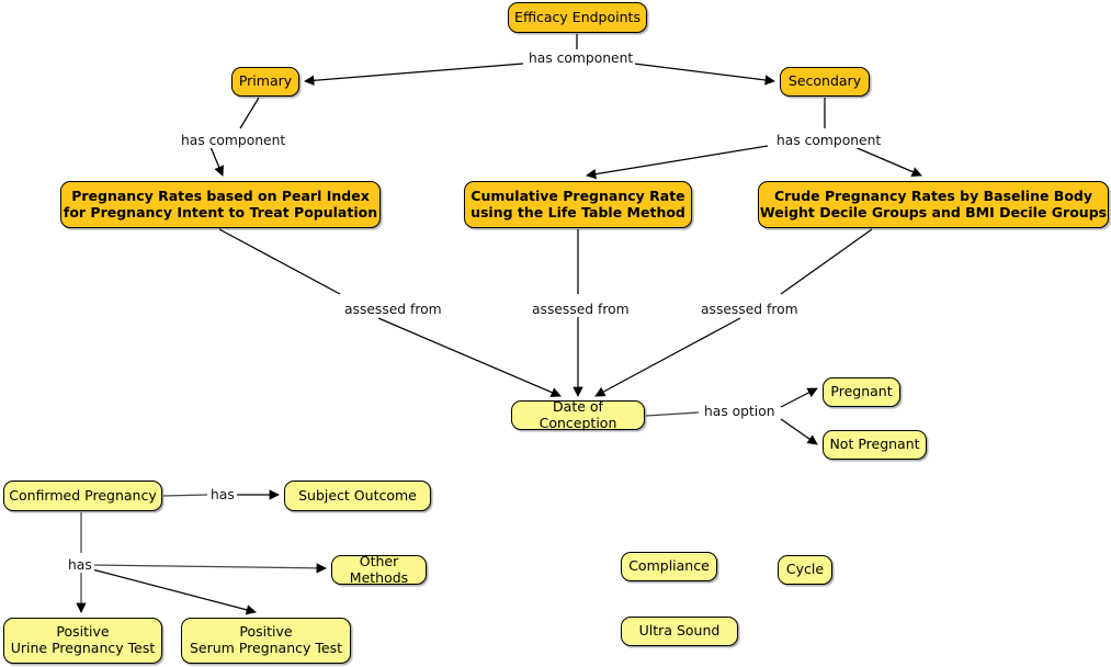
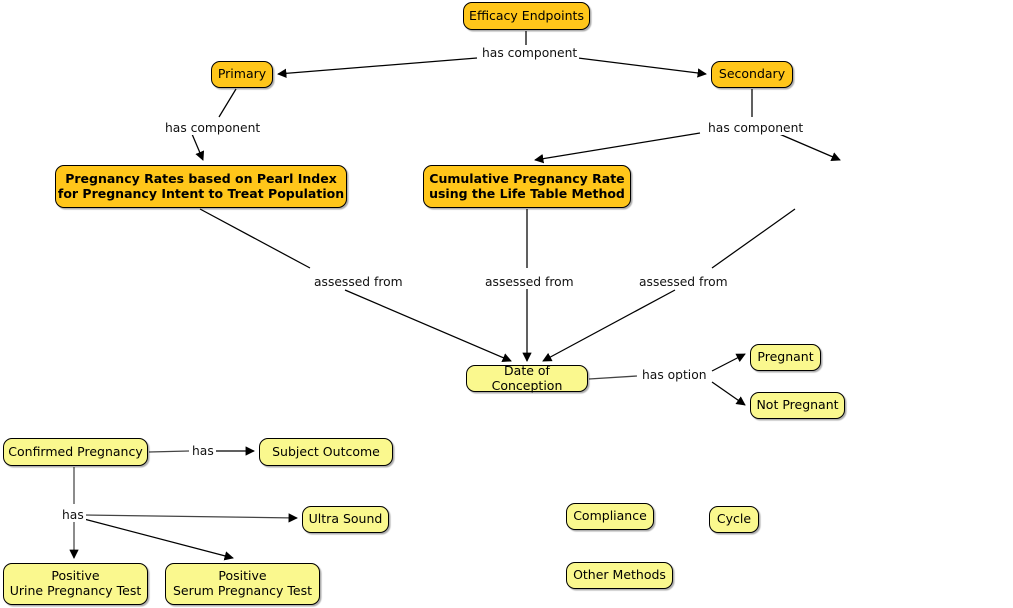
  Efficacy Endpoints
  Primary
  Secondary
  Pregnancy Rates based on Pearl Index
  for Pregnancy Intent to Treat Population
  Cumulative Pregnancy Rate
  using the Life Table Method
- Crude Pregnancy Rates by Baseline Body
- Weight Decile Groups and BMI Decile Groups
  Date of Conception
  Pregnant
  Not Pregnant
  Confirmed Pregnancy
  Subject Outcome
- Other Methods
+ Ultra Sound
  Positive
  Urine Pregnancy Test
  Positive
  Serum Pregnancy Test
  Compliance
  Cycle
- Ultra Sound
+ Other Methods
  has component
  has component
  has component
  assessed from
  assessed from
  assessed from
  has option
  has
  has
